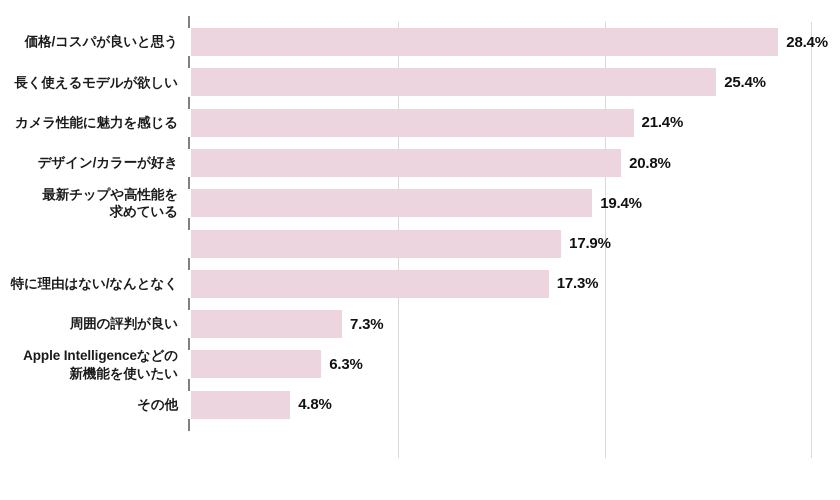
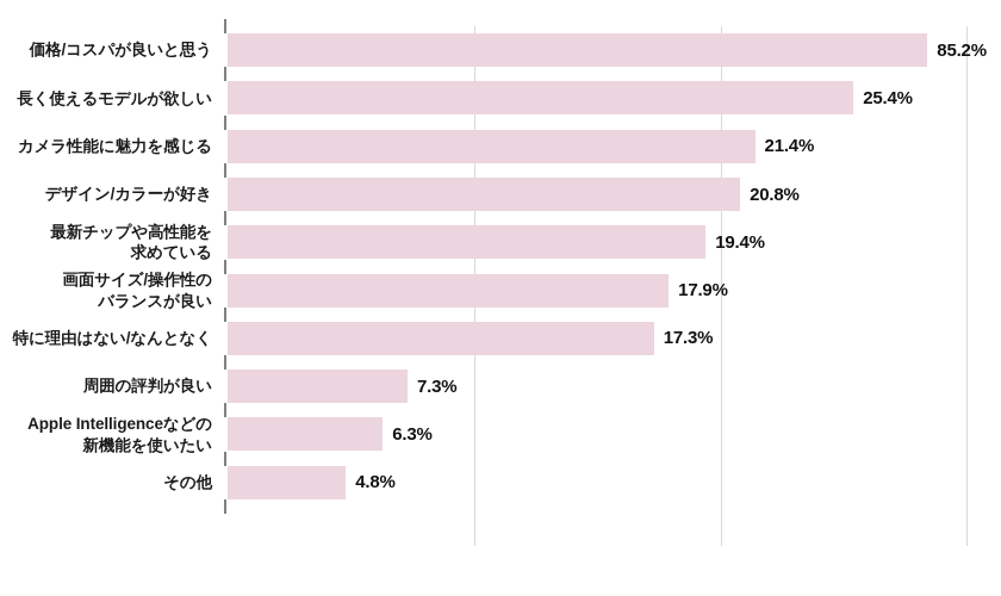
  価格/コスパが良いと思う
- 28.4%
+ 85.2%
  長く使えるモデルが欲しい
  25.4%
  カメラ性能に魅力を感じる
  21.4%
  デザイン/カラーが好き
  20.8%
  最新チップや高性能を
  求めている
  19.4%
+ 画面サイズ/操作性の
+ バランスが良い
  17.9%
  特に理由はない/なんとなく
  17.3%
  周囲の評判が良い
  7.3%
  Apple Intelligenceなどの
  新機能を使いたい
  6.3%
  その他
  4.8%
